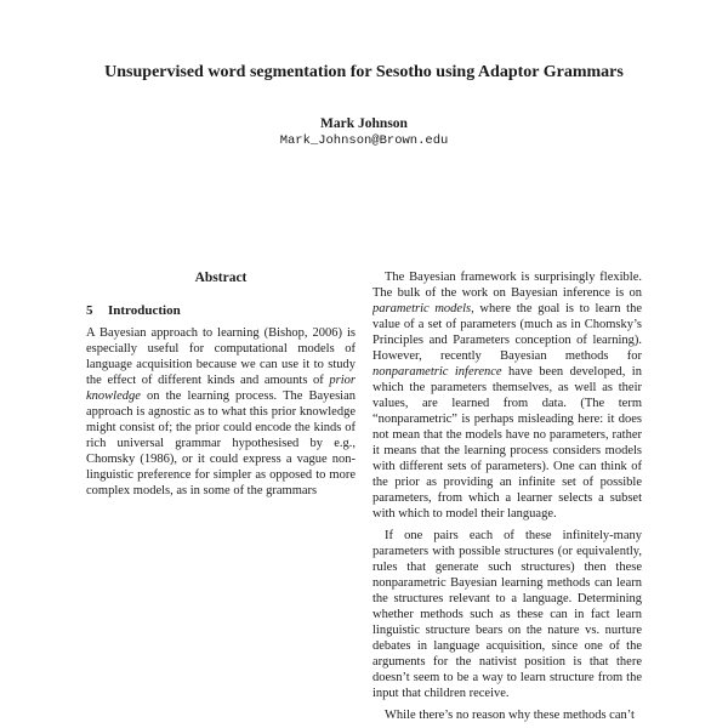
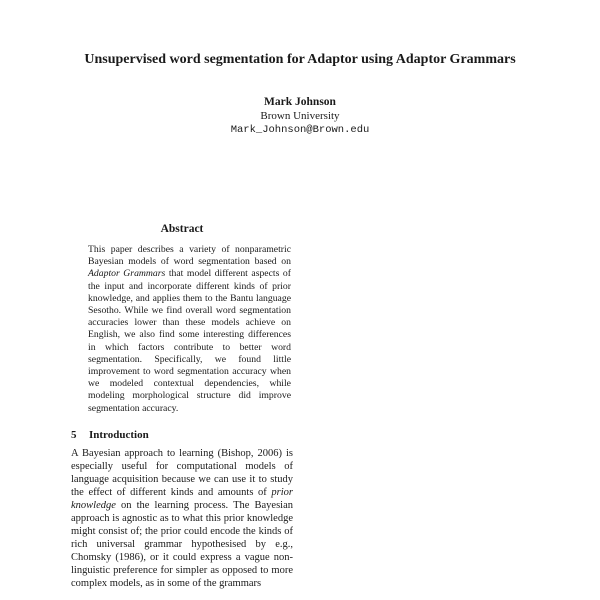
- Unsupervised word segmentation for Sesotho using Adaptor Grammars
+ Unsupervised word segmentation for Adaptor using Adaptor Grammars
  Mark Johnson
+ Brown University
  Mark_Johnson@Brown.edu
  Abstract
+ This paper describes a variety of nonparametric Bayesian models of word segmentation based on Adaptor Grammars that model different aspects of the input and incorporate different kinds of prior knowledge, and applies them to the Bantu language Sesotho. While we find overall word segmentation accuracies lower than these models achieve on English, we also find some interesting differences in which factors contribute to better word segmentation. Specifically, we found little improvement to word segmentation accuracy when we modeled contextual dependencies, while modeling morphological structure did improve segmentation accuracy.
  5 Introduction
  A Bayesian approach to learning (Bishop, 2006) is especially useful for computational models of language acquisition because we can use it to study the effect of different kinds and amounts of prior knowledge on the learning process. The Bayesian approach is agnostic as to what this prior knowledge might consist of; the prior could encode the kinds of rich universal grammar hypothesised by e.g., Chomsky (1986), or it could express a vague non-linguistic preference for simpler as opposed to more complex models, as in some of the grammars
- The Bayesian framework is surprisingly flexible. The bulk of the work on Bayesian inference is on parametric models, where the goal is to learn the value of a set of parameters (much as in Chomsky’s Principles and Parameters conception of learning). However, recently Bayesian methods for nonparametric inference have been developed, in which the parameters themselves, as well as their values, are learned from data. (The term “nonparametric” is perhaps misleading here: it does not mean that the models have no parameters, rather it means that the learning process considers models with different sets of parameters). One can think of the prior as providing an infinite set of possible parameters, from which a learner selects a subset with which to model their language.
- If one pairs each of these infinitely-many parameters with possible structures (or equivalently, rules that generate such structures) then these nonparametric Bayesian learning methods can learn the structures relevant to a language. Determining whether methods such as these can in fact learn linguistic structure bears on the nature vs. nurture debates in language acquisition, since one of the arguments for the nativist position is that there doesn’t seem to be a way to learn structure from the input that children receive.
- While there’s no reason why these methods can’t
